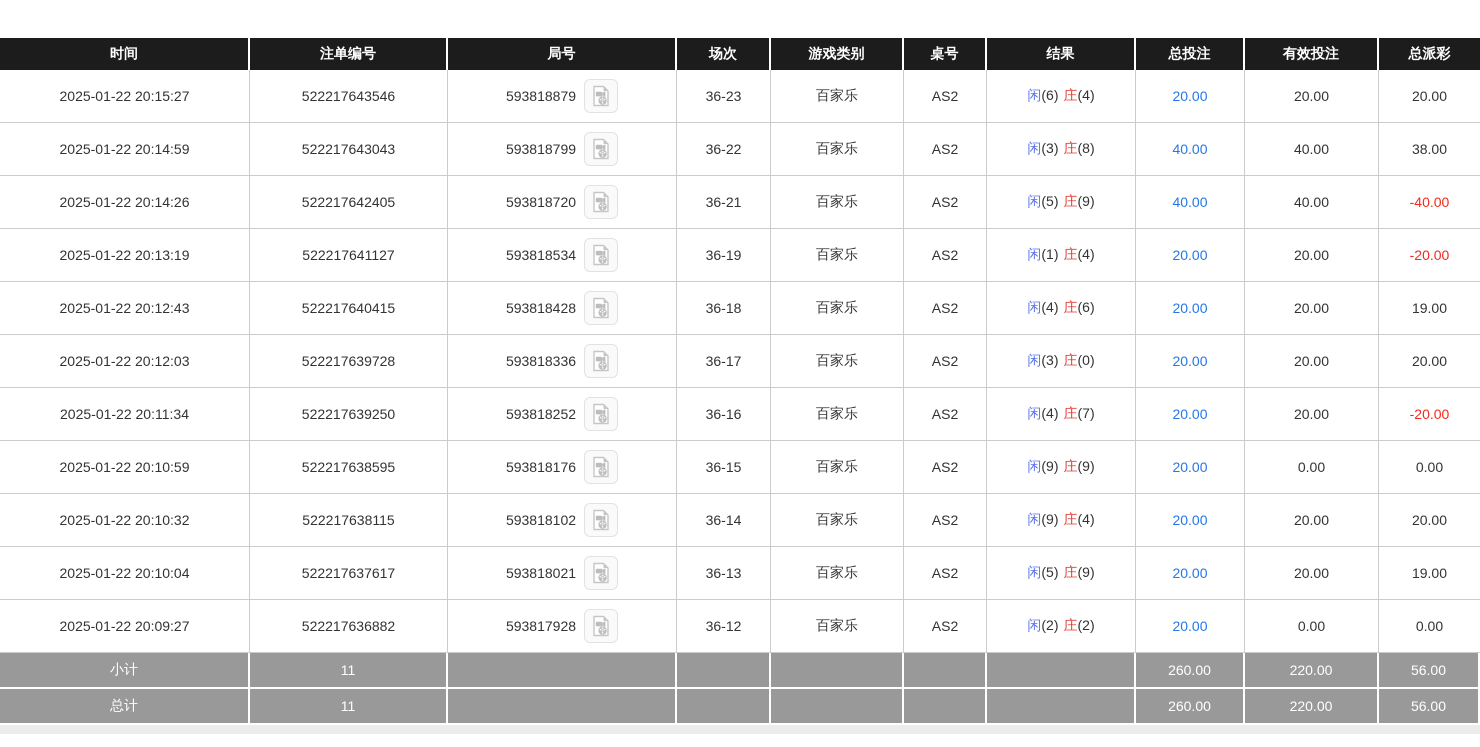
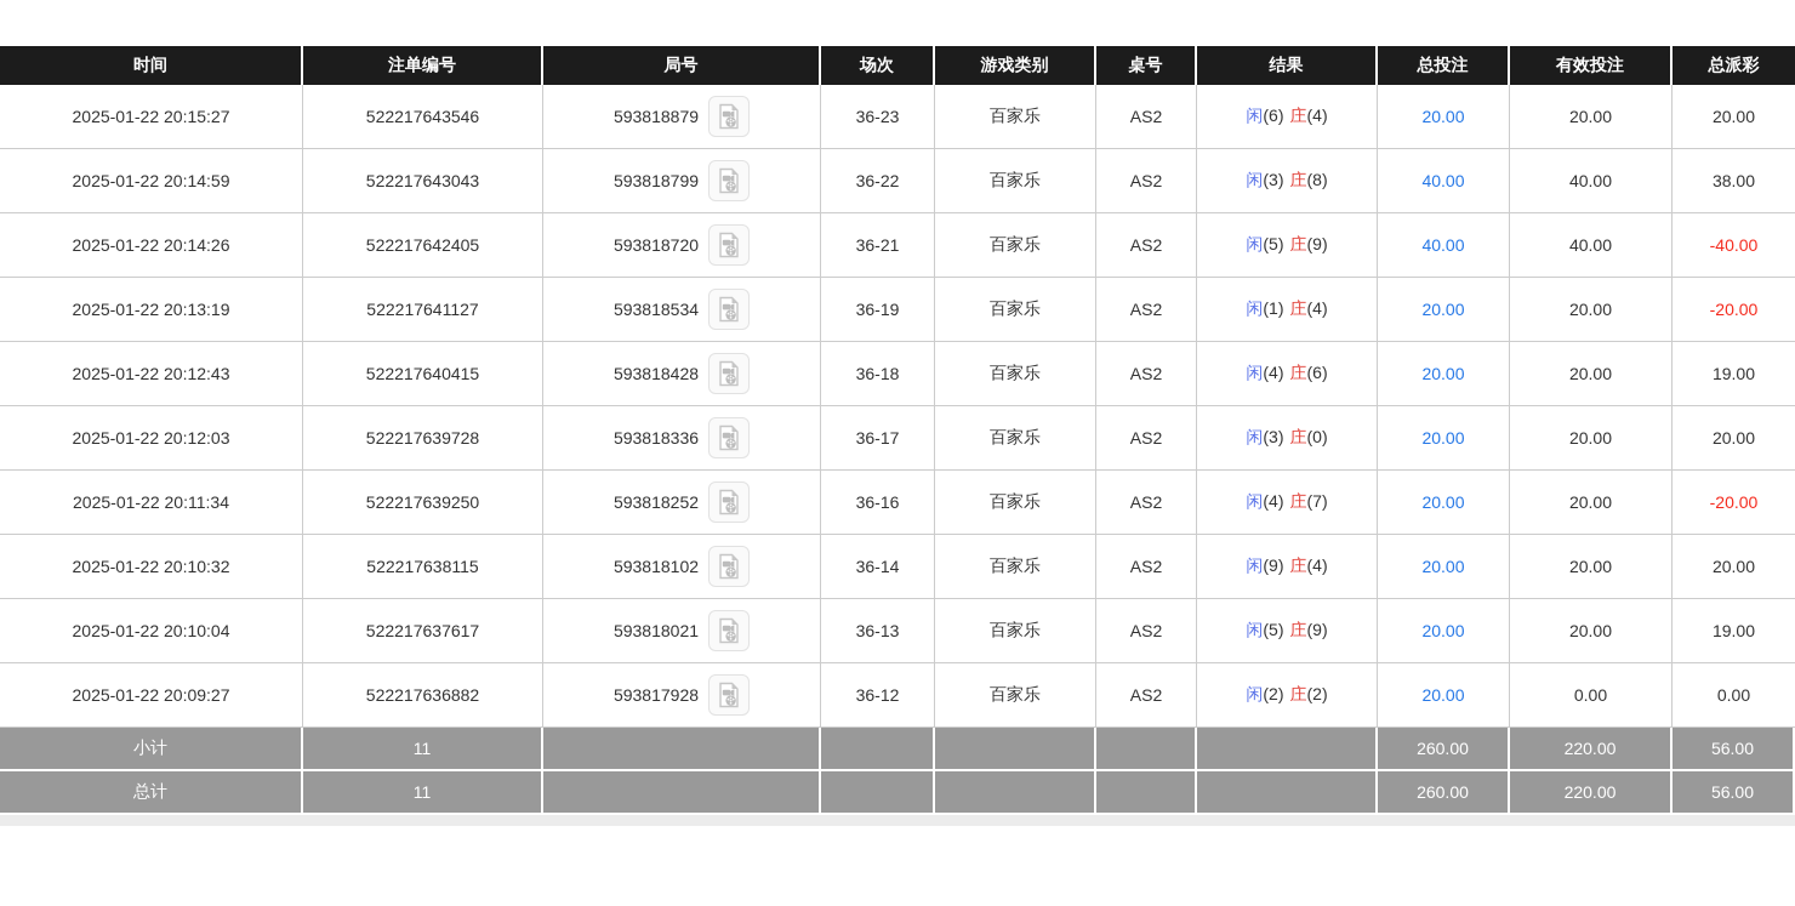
  时间	注单编号	局号	场次	游戏类别	桌号	结果	总投注	有效投注	总派彩
  2025-01-22 20:15:27	522217643546	593818879	36-23	百家乐	AS2	闲(6) 庄(4)	20.00	20.00	20.00
  2025-01-22 20:14:59	522217643043	593818799	36-22	百家乐	AS2	闲(3) 庄(8)	40.00	40.00	38.00
  2025-01-22 20:14:26	522217642405	593818720	36-21	百家乐	AS2	闲(5) 庄(9)	40.00	40.00	-40.00
  2025-01-22 20:13:19	522217641127	593818534	36-19	百家乐	AS2	闲(1) 庄(4)	20.00	20.00	-20.00
  2025-01-22 20:12:43	522217640415	593818428	36-18	百家乐	AS2	闲(4) 庄(6)	20.00	20.00	19.00
  2025-01-22 20:12:03	522217639728	593818336	36-17	百家乐	AS2	闲(3) 庄(0)	20.00	20.00	20.00
  2025-01-22 20:11:34	522217639250	593818252	36-16	百家乐	AS2	闲(4) 庄(7)	20.00	20.00	-20.00
- 2025-01-22 20:10:59	522217638595	593818176	36-15	百家乐	AS2	闲(9) 庄(9)	20.00	0.00	0.00
  2025-01-22 20:10:32	522217638115	593818102	36-14	百家乐	AS2	闲(9) 庄(4)	20.00	20.00	20.00
  2025-01-22 20:10:04	522217637617	593818021	36-13	百家乐	AS2	闲(5) 庄(9)	20.00	20.00	19.00
  2025-01-22 20:09:27	522217636882	593817928	36-12	百家乐	AS2	闲(2) 庄(2)	20.00	0.00	0.00
  小计	11						260.00	220.00	56.00
  总计	11						260.00	220.00	56.00
